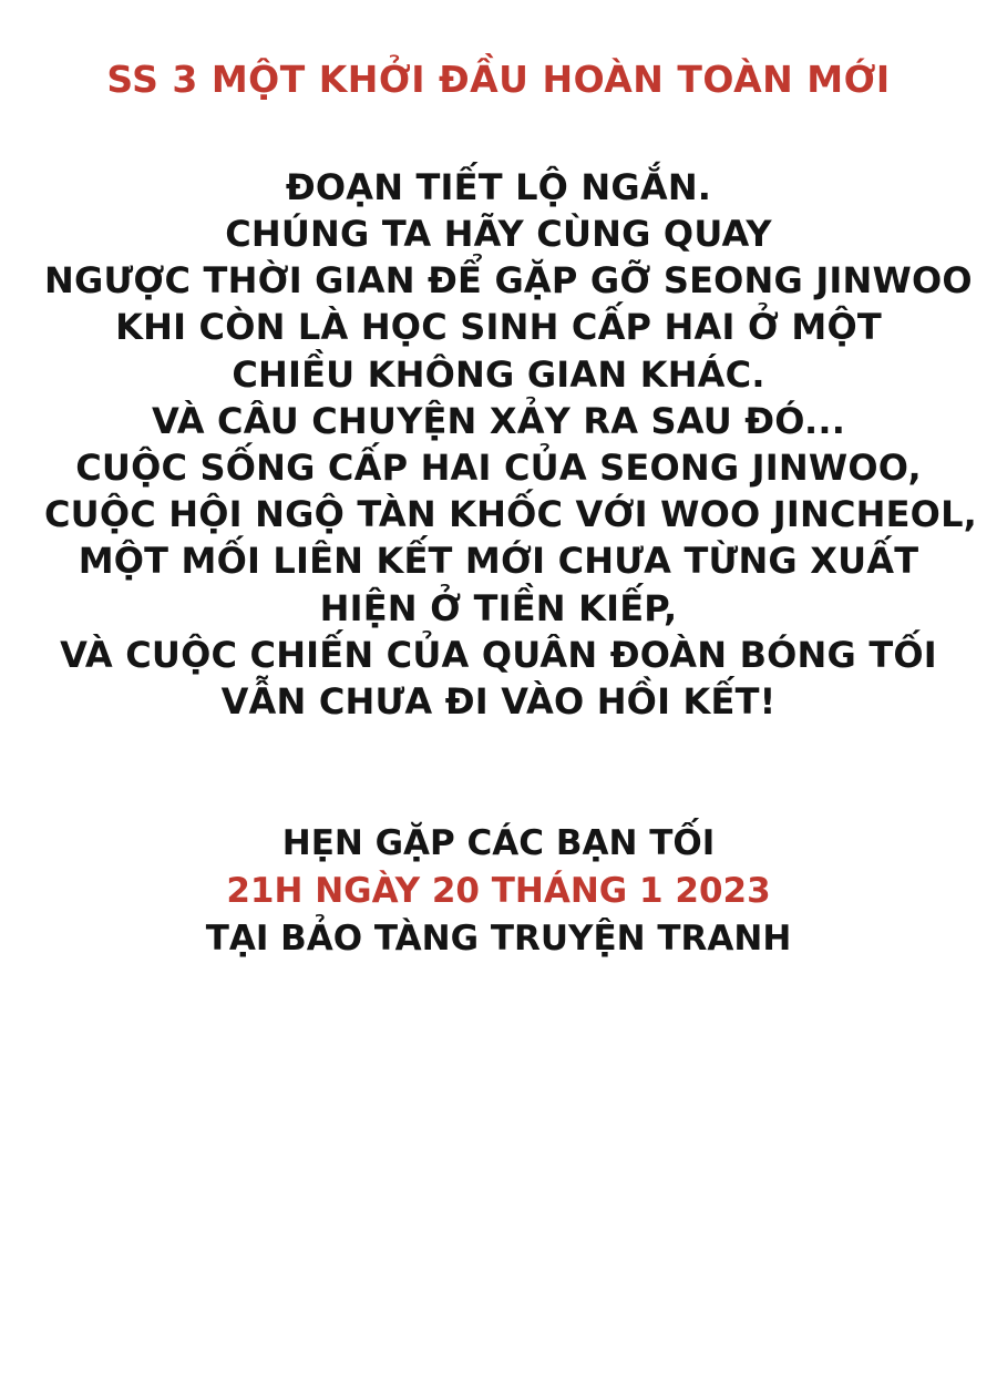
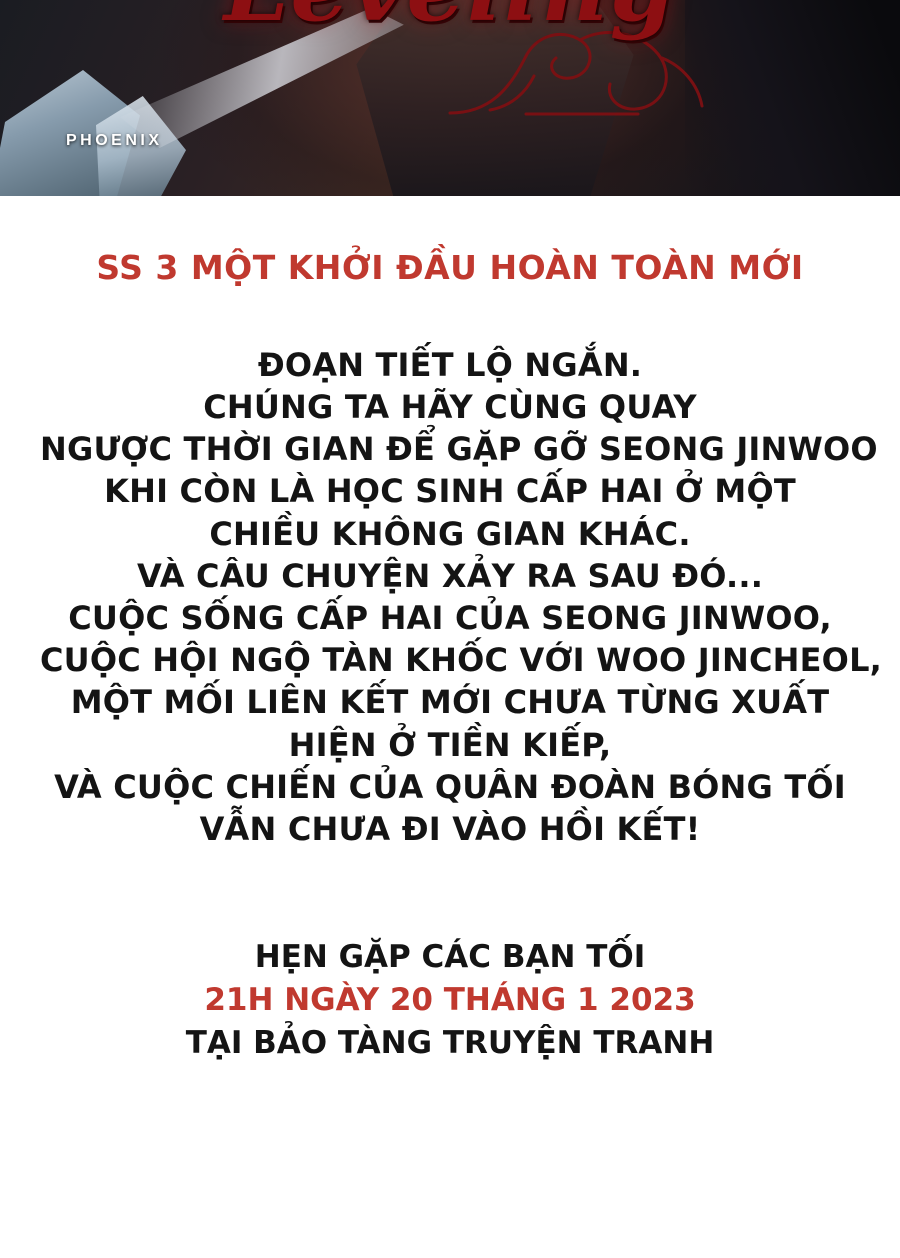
+ PHOENIX
  SS 3 MỘT KHỞI ĐẦU HOÀN TOÀN MỚI
  ĐOẠN TIẾT LỘ NGẮN.
  CHÚNG TA HÃY CÙNG QUAY
  NGƯỢC THỜI GIAN ĐỂ GẶP GỠ SEONG JINWOO
  KHI CÒN LÀ HỌC SINH CẤP HAI Ở MỘT
  CHIỀU KHÔNG GIAN KHÁC.
  VÀ CÂU CHUYỆN XẢY RA SAU ĐÓ...
  CUỘC SỐNG CẤP HAI CỦA SEONG JINWOO,
  CUỘC HỘI NGỘ TÀN KHỐC VỚI WOO JINCHEOL,
  MỘT MỐI LIÊN KẾT MỚI CHƯA TỪNG XUẤT
  HIỆN Ở TIỀN KIẾP,
  VÀ CUỘC CHIẾN CỦA QUÂN ĐOÀN BÓNG TỐI
  VẪN CHƯA ĐI VÀO HỒI KẾT!
  HẸN GẶP CÁC BẠN TỐI
  21H NGÀY 20 THÁNG 1 2023
  TẠI BẢO TÀNG TRUYỆN TRANH
